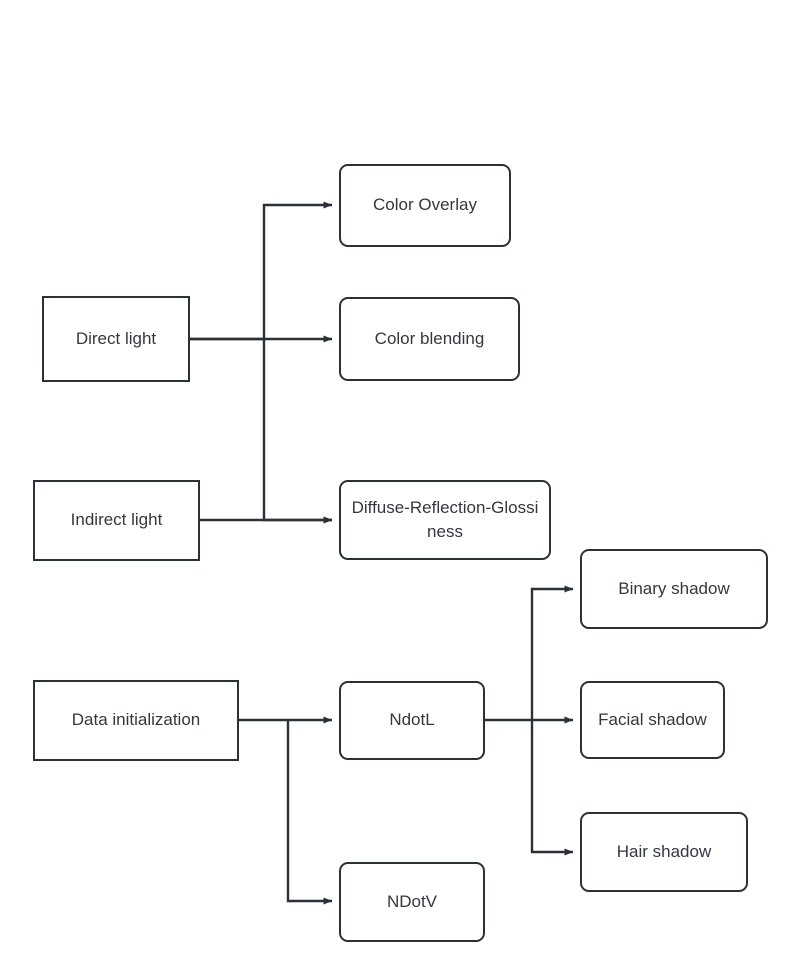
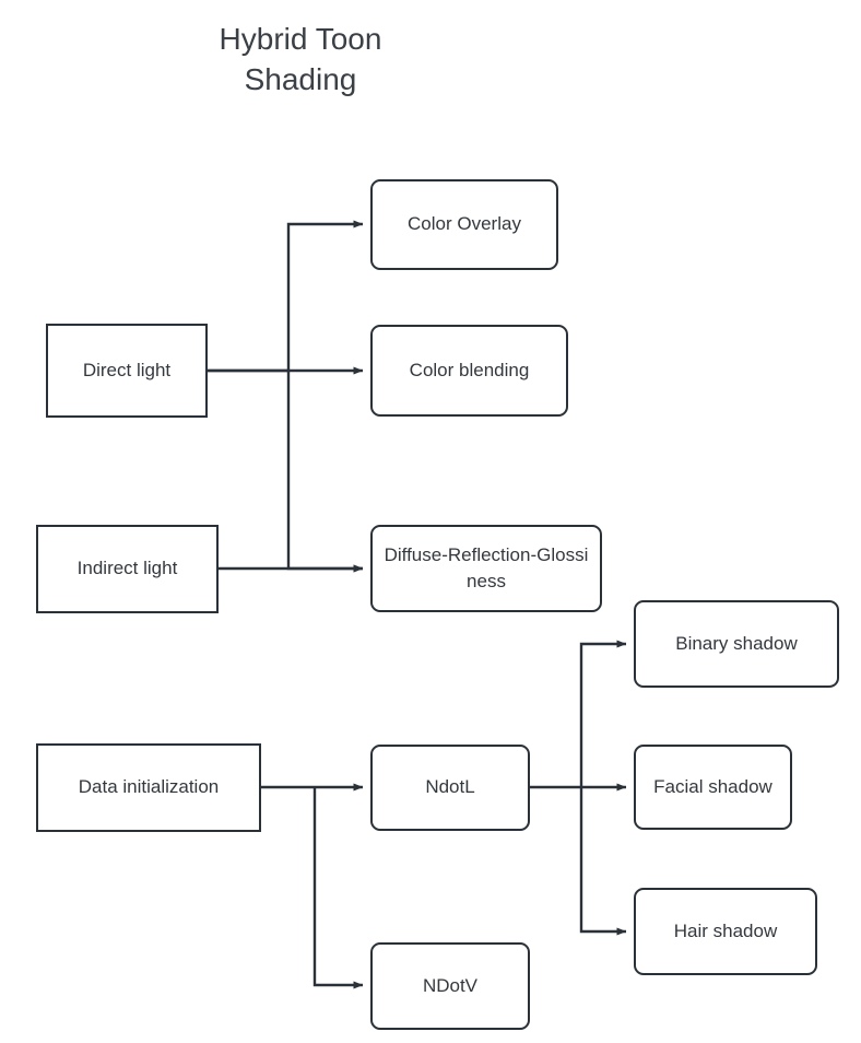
+ Hybrid Toon Shading
  Direct light
  Indirect light
  Data initialization
  Color Overlay
  Color blending
  Diffuse-Reflection-Glossiness
  NdotL
  NDotV
  Binary shadow
  Facial shadow
  Hair shadow
